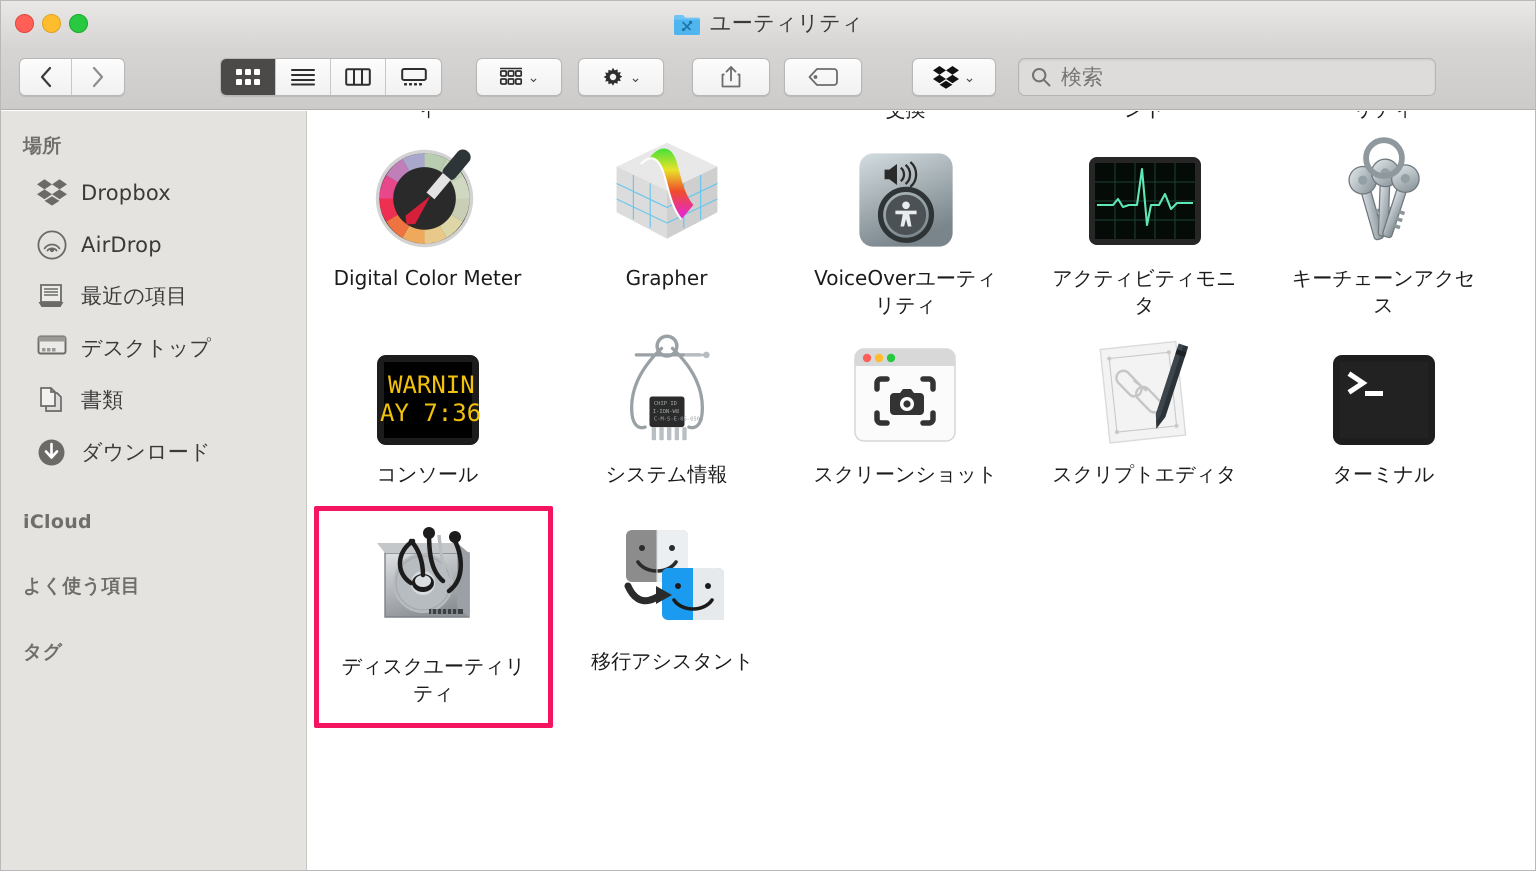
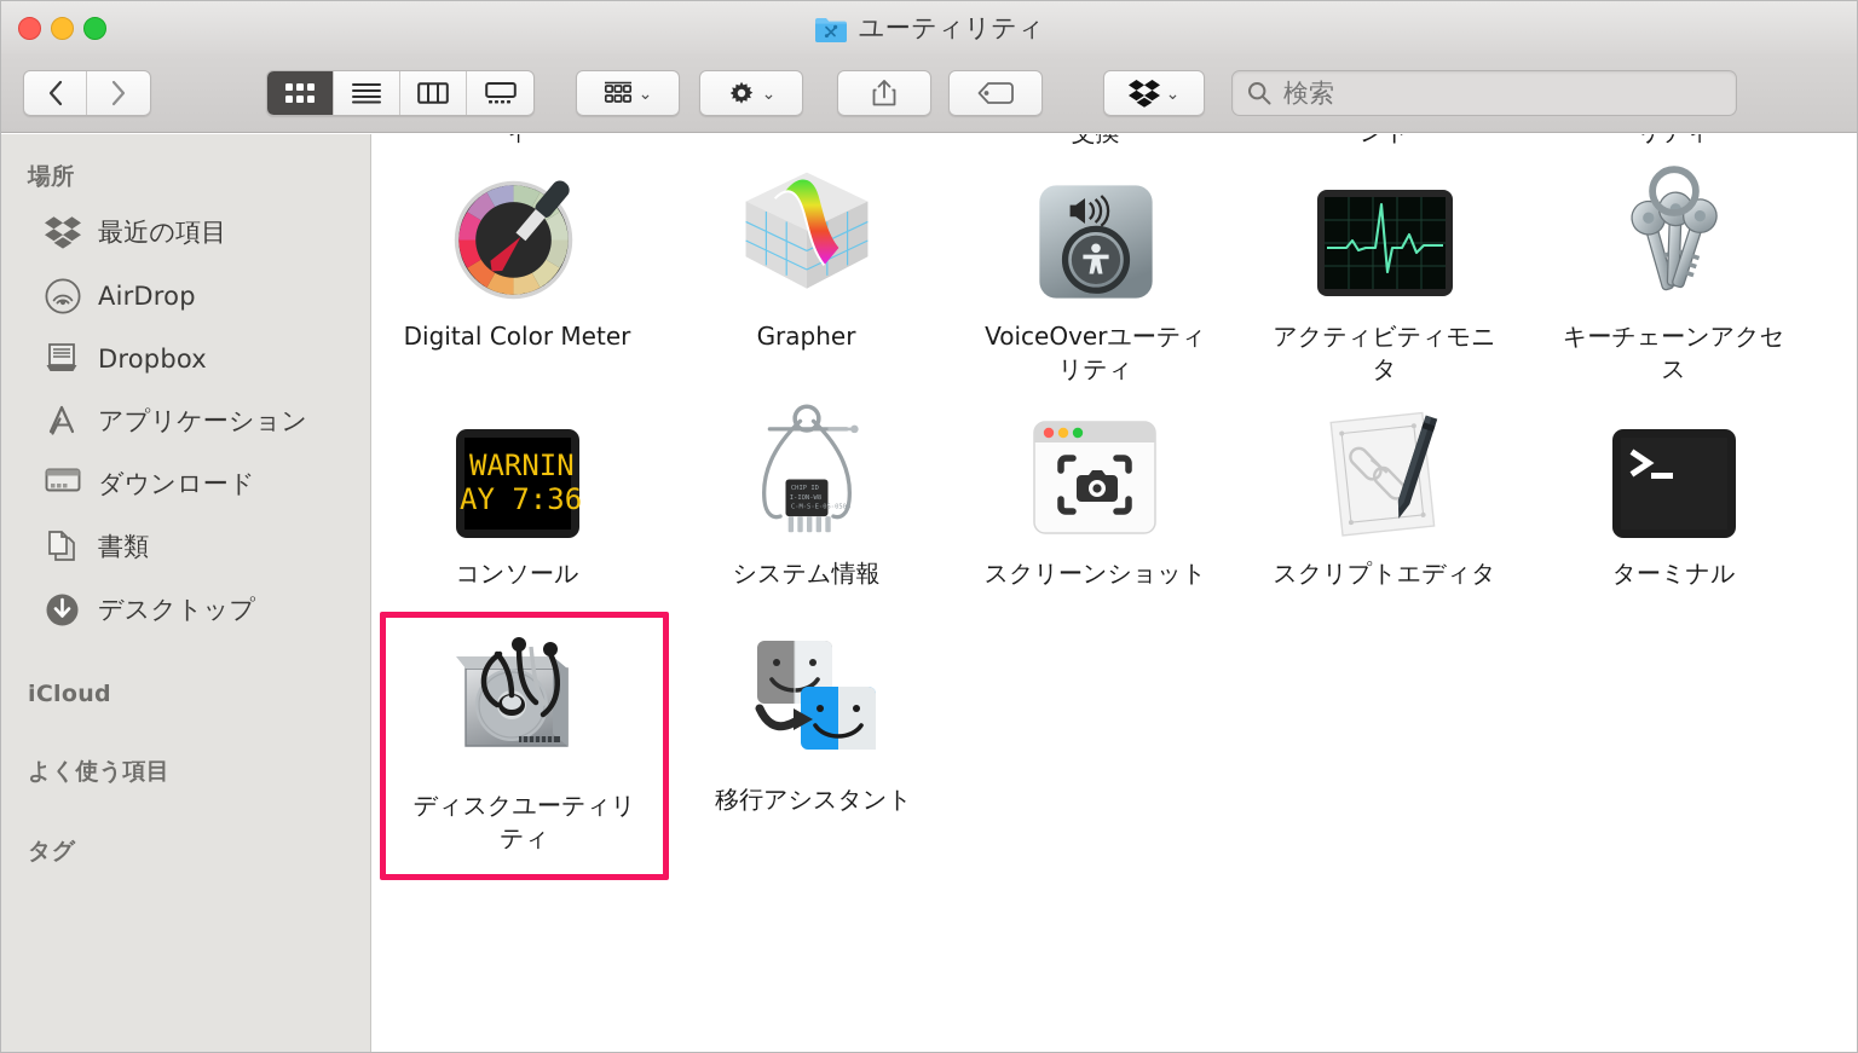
  ユーティリティ
  ⌄
  ⌄
  ⌄
  検索
  場所
- Dropbox
+ 最近の項目
  AirDrop
- 最近の項目
+ Dropbox
+ アプリケーション
- デスクトップ
+ ダウンロード
  書類
- ダウンロード
+ デスクトップ
  iCloud
  よく使う項目
  タグ
  Digital Color Meter
  Grapher
  VoiceOverユーティリティ
  アクティビティモニタ
  キーチェーンアクセス
  WARNIN
  AY 7:36
  コンソール
  システム情報
  スクリーンショット
  スクリプトエディタ
  ターミナル
  ディスクユーティリティ
  移行アシスタント
